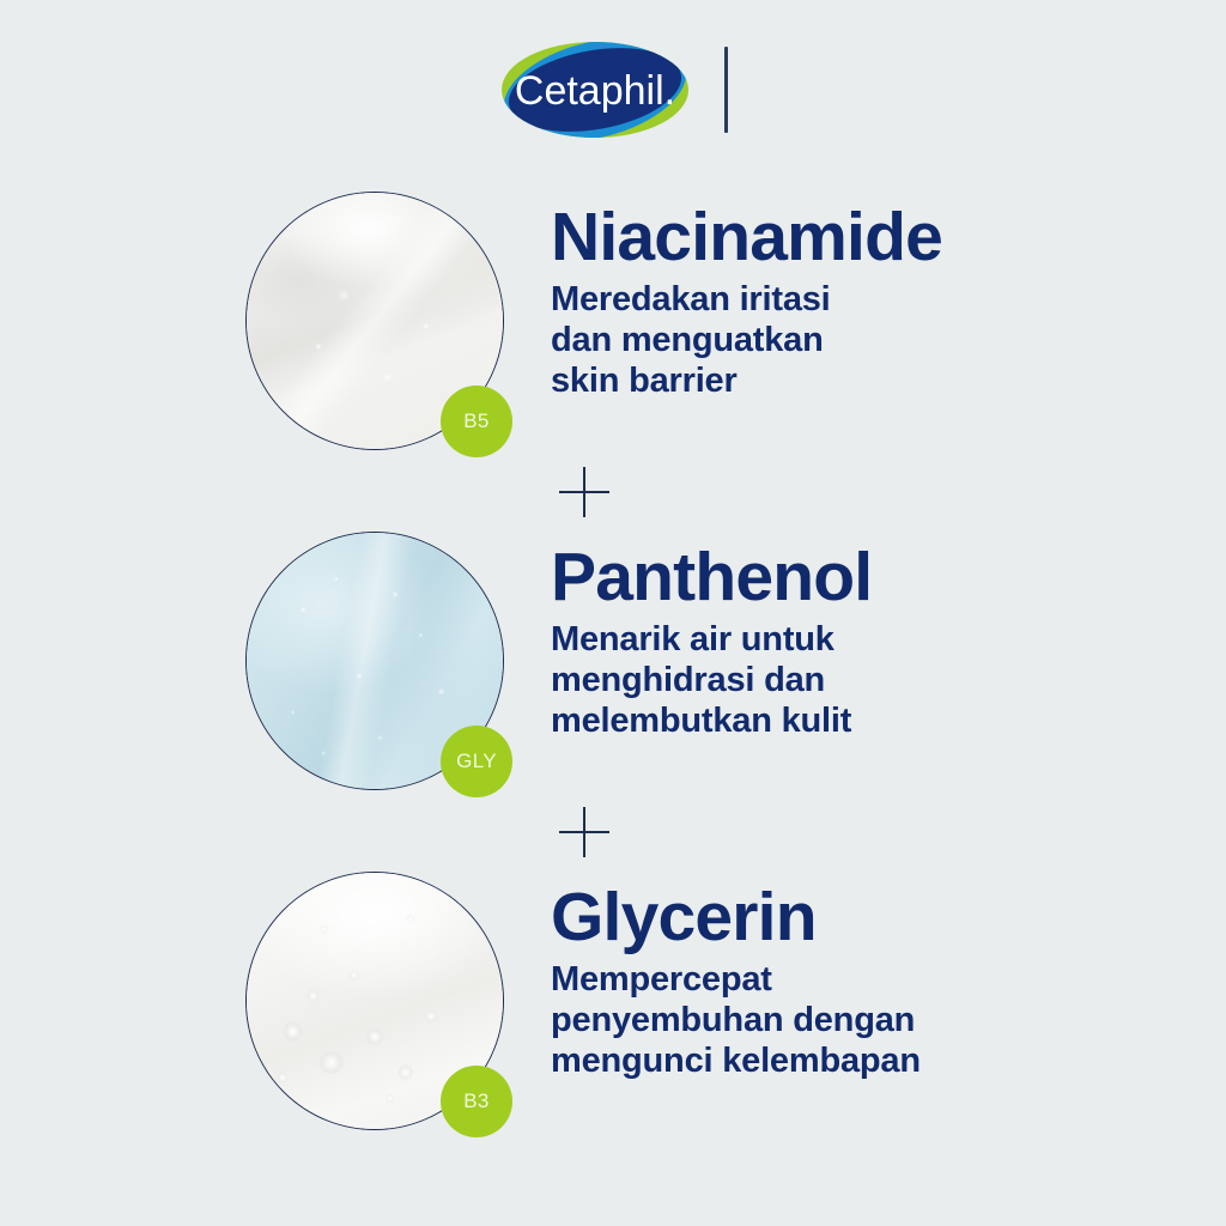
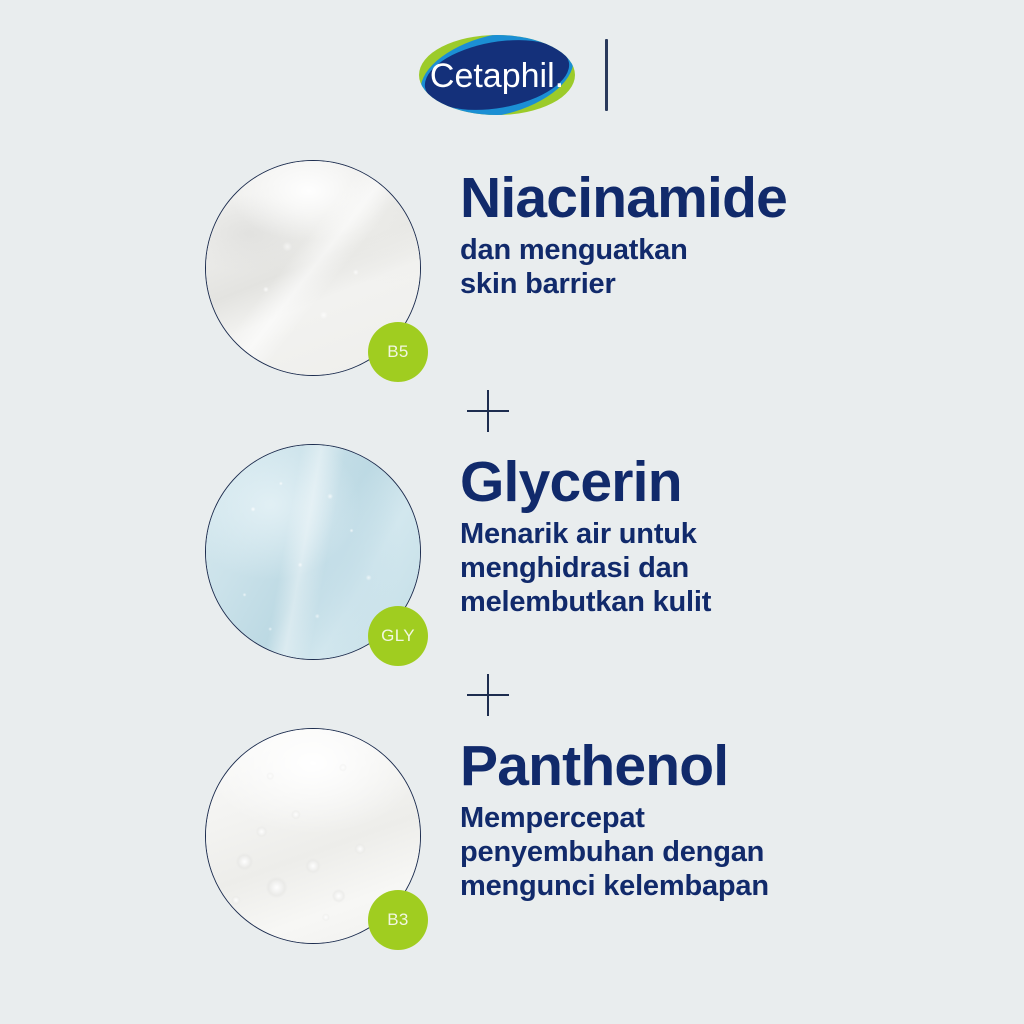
  Cetaphil.
  B5
  Niacinamide
- Meredakan iritasi
  dan menguatkan
  skin barrier
  GLY
- Panthenol
+ Glycerin
  Menarik air untuk
  menghidrasi dan
  melembutkan kulit
  B3
- Glycerin
+ Panthenol
  Mempercepat
  penyembuhan dengan
  mengunci kelembapan
